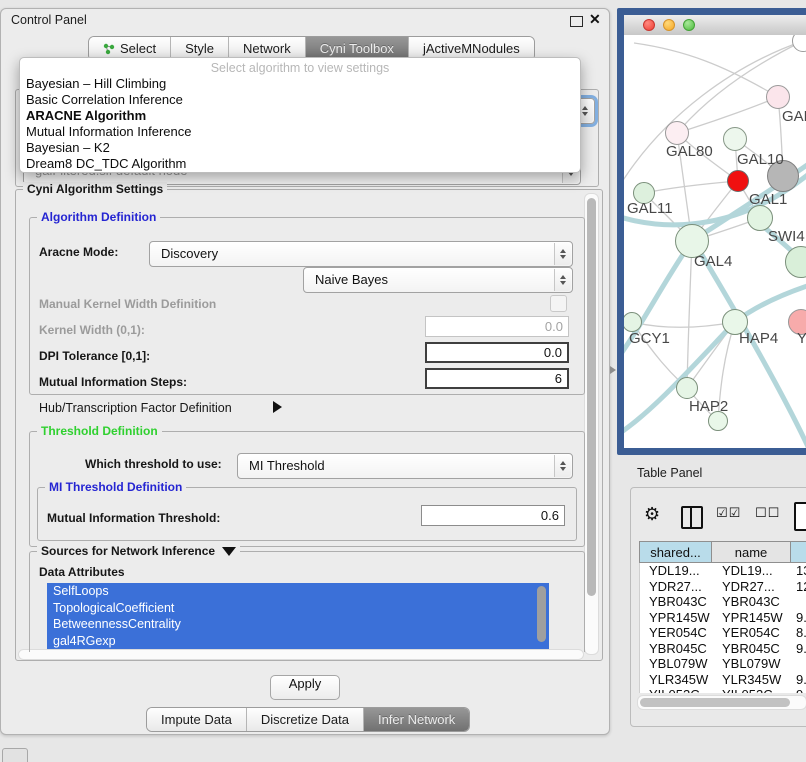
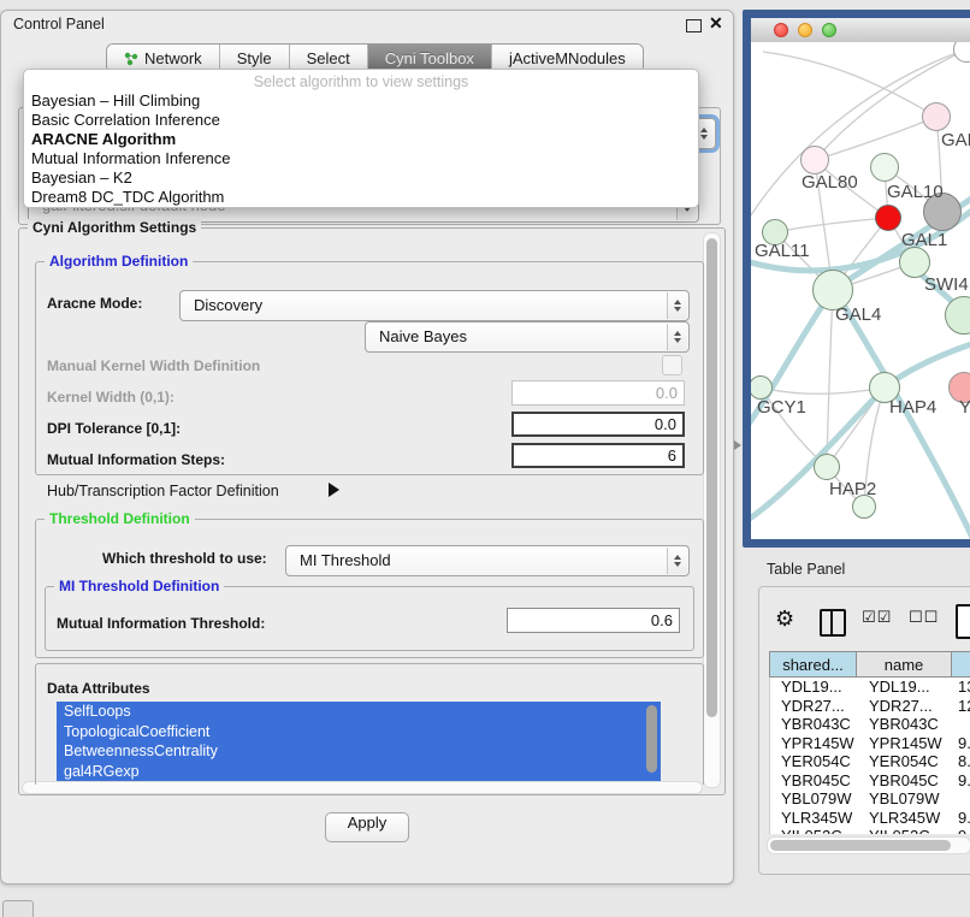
  Control Panel
  ✕
- Select
+ Network
  Style
- Network
+ Select
  Cyni Toolbox
  jActiveMNodules
  Select algorithm to view settings
  Bayesian – Hill Climbing
  Basic Correlation Inference
  ARACNE Algorithm
  Mutual Information Inference
  Bayesian – K2
  Dream8 DC_TDC Algorithm
  Cyni Algorithm Settings
  Algorithm Definition
  Aracne Mode:
  Discovery
  Naive Bayes
  Manual Kernel Width Definition
  Kernel Width (0,1):
  0.0
  DPI Tolerance [0,1]:
  0.0
  Mutual Information Steps:
  6
  Hub/Transcription Factor Definition
  Threshold Definition
  Which threshold to use:
  MI Threshold
  MI Threshold Definition
  Mutual Information Threshold:
  0.6
- Sources for Network Inference
  Data Attributes
  SelfLoops
  TopologicalCoefficient
  BetweennessCentrality
  gal4RGexp
  Apply
- Impute Data
- Discretize Data
- Infer Network
  GAL80
  GAL10
  GAL11
  GAL1
  SWI4
  GAL4
  GCY1
  HAP4
  Y
  HAP2
  Table Panel
  ⚙
  ☑☑
  ☐☐
  shared...
  name
  YDL19...
  YDL19...
  YDR27...
  YDR27...
  YBR043C
  YBR043C
  YPR145W
  YPR145W
  9.
  YER054C
  YER054C
  8.
  YBR045C
  YBR045C
  9.
  YBL079W
  YBL079W
  YLR345W
  YLR345W
  9.
